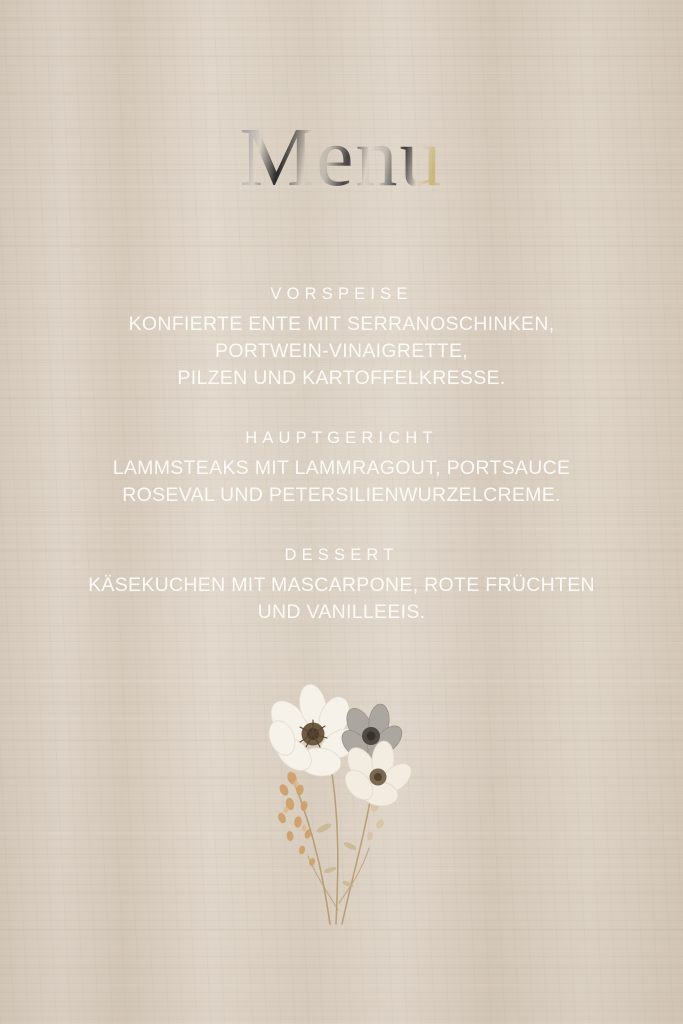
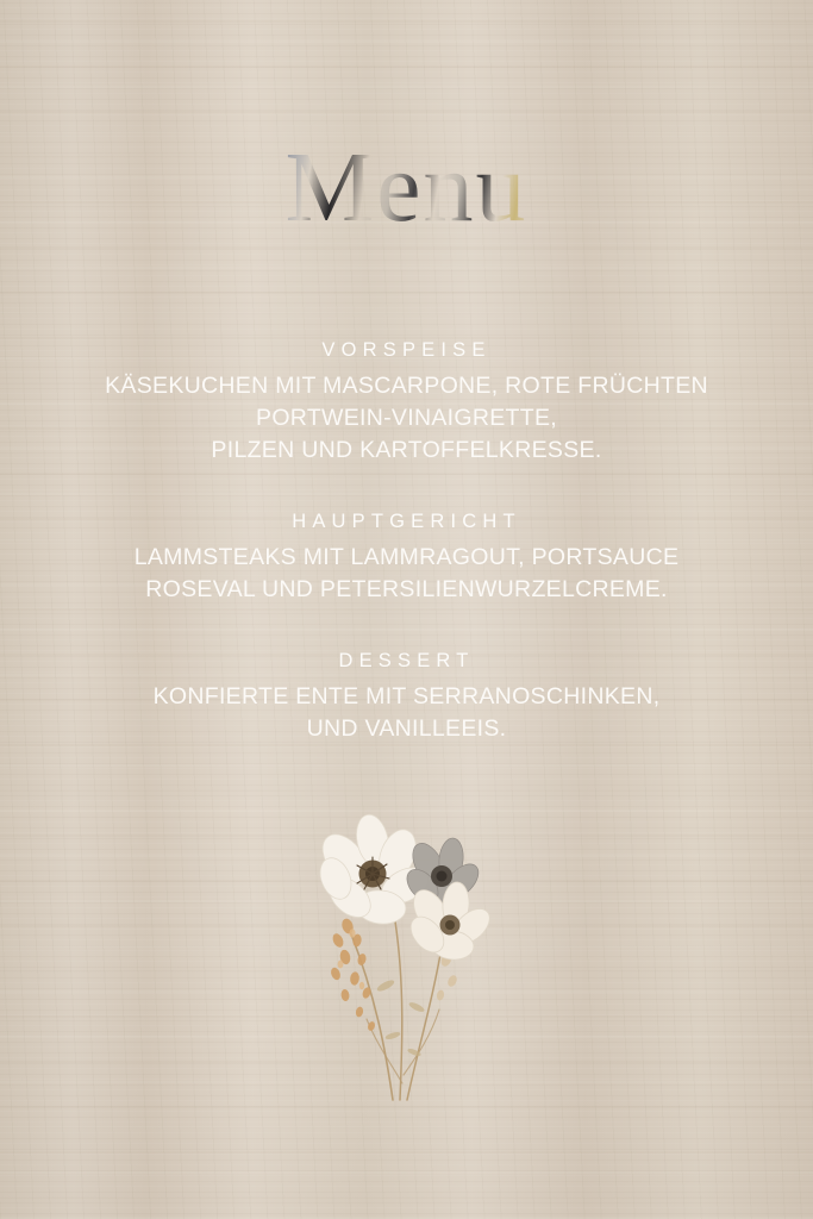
  Menu
  VORSPEISE
- KONFIERTE ENTE MIT SERRANOSCHINKEN,
+ KÄSEKUCHEN MIT MASCARPONE, ROTE FRÜCHTEN
  PORTWEIN-VINAIGRETTE,
  PILZEN UND KARTOFFELKRESSE.
  HAUPTGERICHT
  LAMMSTEAKS MIT LAMMRAGOUT, PORTSAUCE
  ROSEVAL UND PETERSILIENWURZELCREME.
  DESSERT
- KÄSEKUCHEN MIT MASCARPONE, ROTE FRÜCHTEN
+ KONFIERTE ENTE MIT SERRANOSCHINKEN,
  UND VANILLEEIS.
